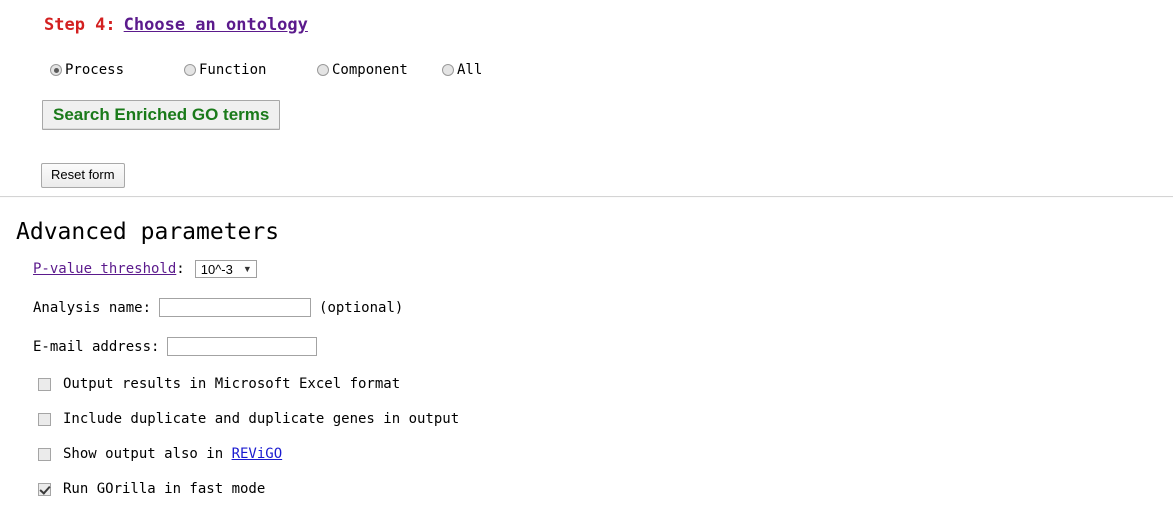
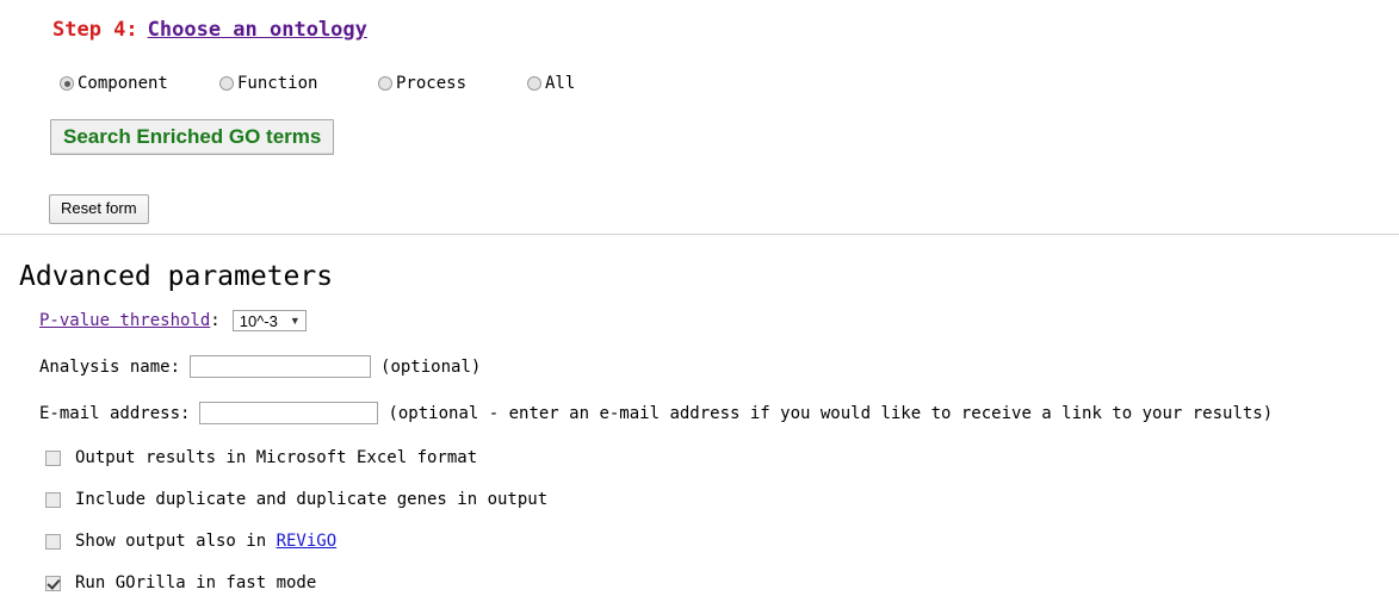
  Step 4: Choose an ontology
- Process
+ Component
  Function
- Component
+ Process
  All
  Search Enriched GO terms
  Reset form
  Advanced parameters
  P-value threshold
  :
  10^-3
  ▼
  Analysis name:
  (optional)
  E-mail address:
+ (optional - enter an e-mail address if you would like to receive a link to your results)
  Output results in Microsoft Excel format
  Include duplicate and duplicate genes in output
  Show output also in REViGO
  Run GOrilla in fast mode
